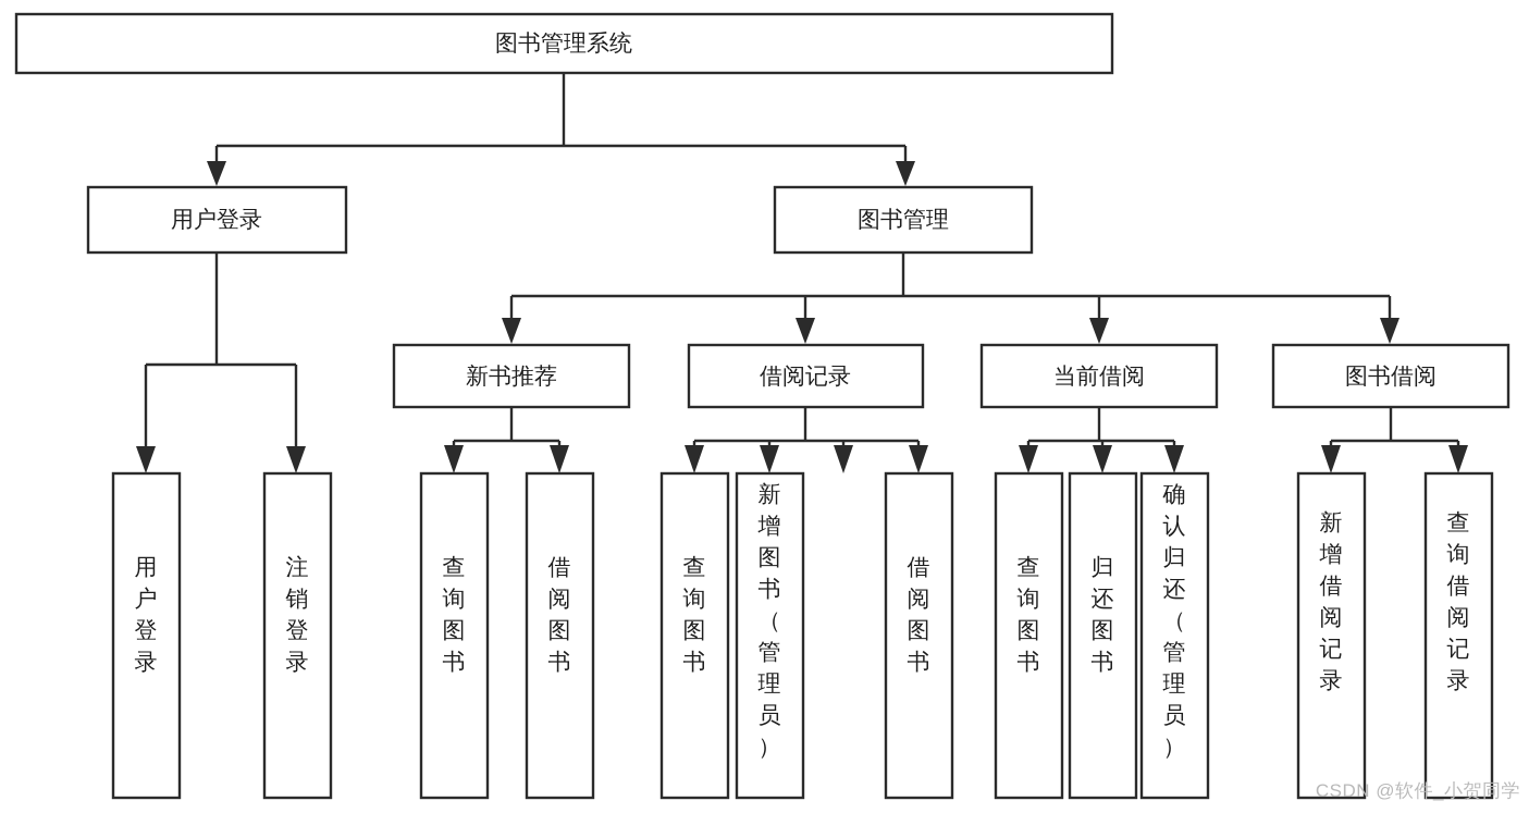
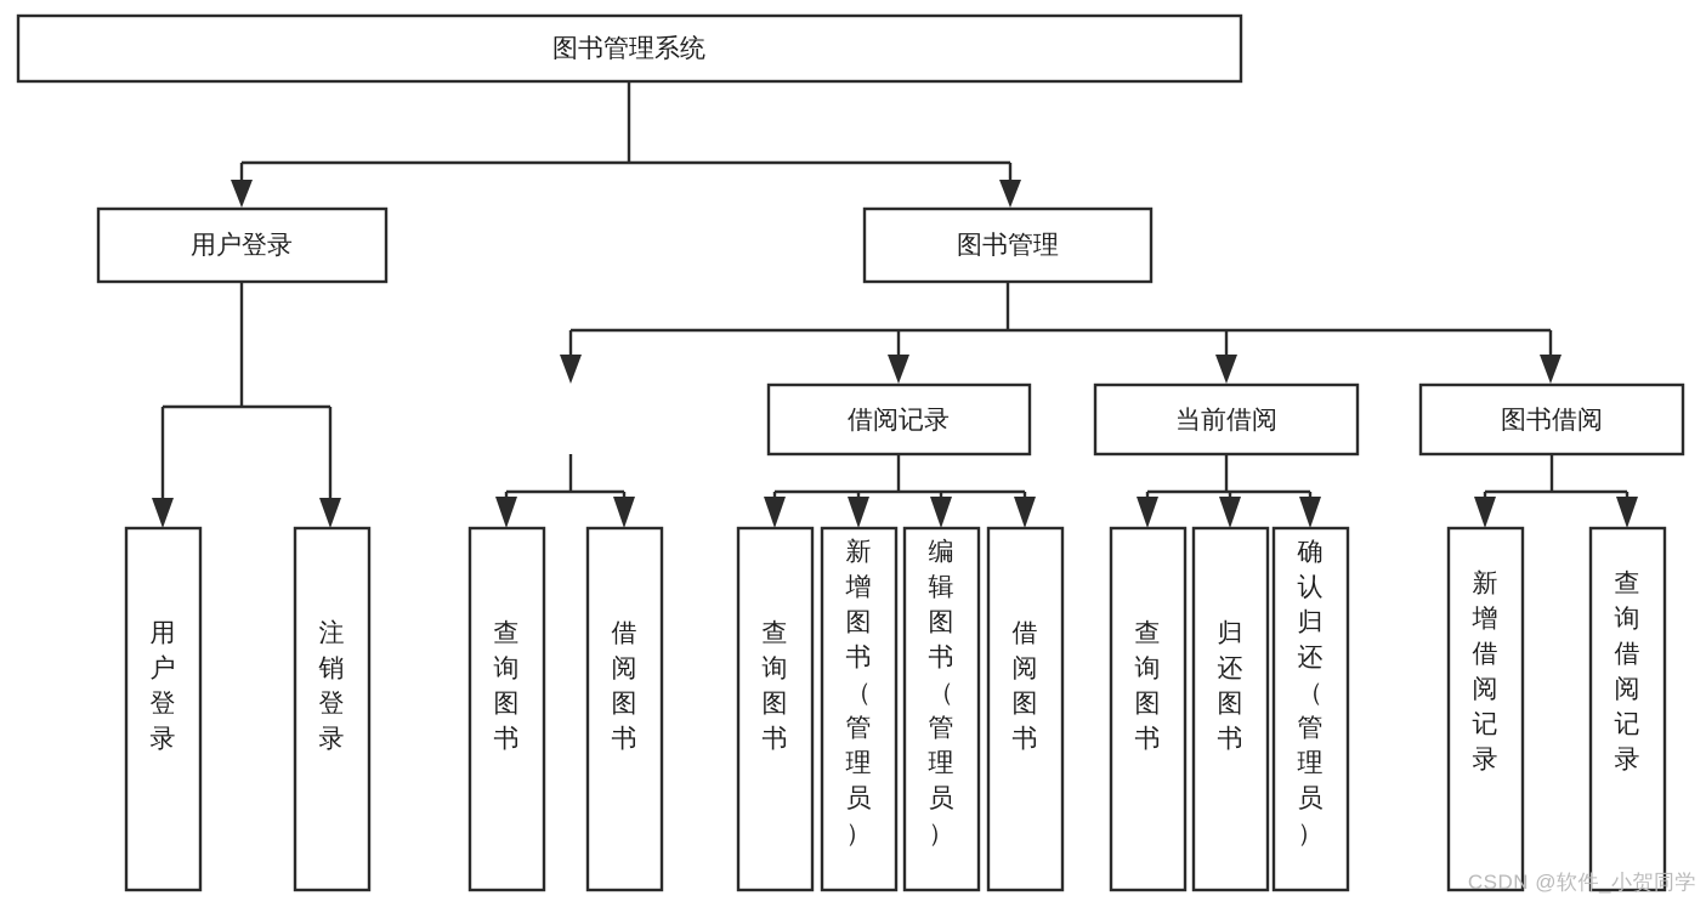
  图书管理系统
  用户登录
  图书管理
- 新书推荐
  借阅记录
  当前借阅
  图书借阅
  用户登录
  注销登录
  查询图书
  借阅图书
  查询图书
  新增图书（管理员）
+ 编辑图书（管理员）
  借阅图书
  查询图书
  归还图书
  确认归还（管理员）
  新增借阅记录
  查询借阅记录
  CSDN @软件_小贺同学
